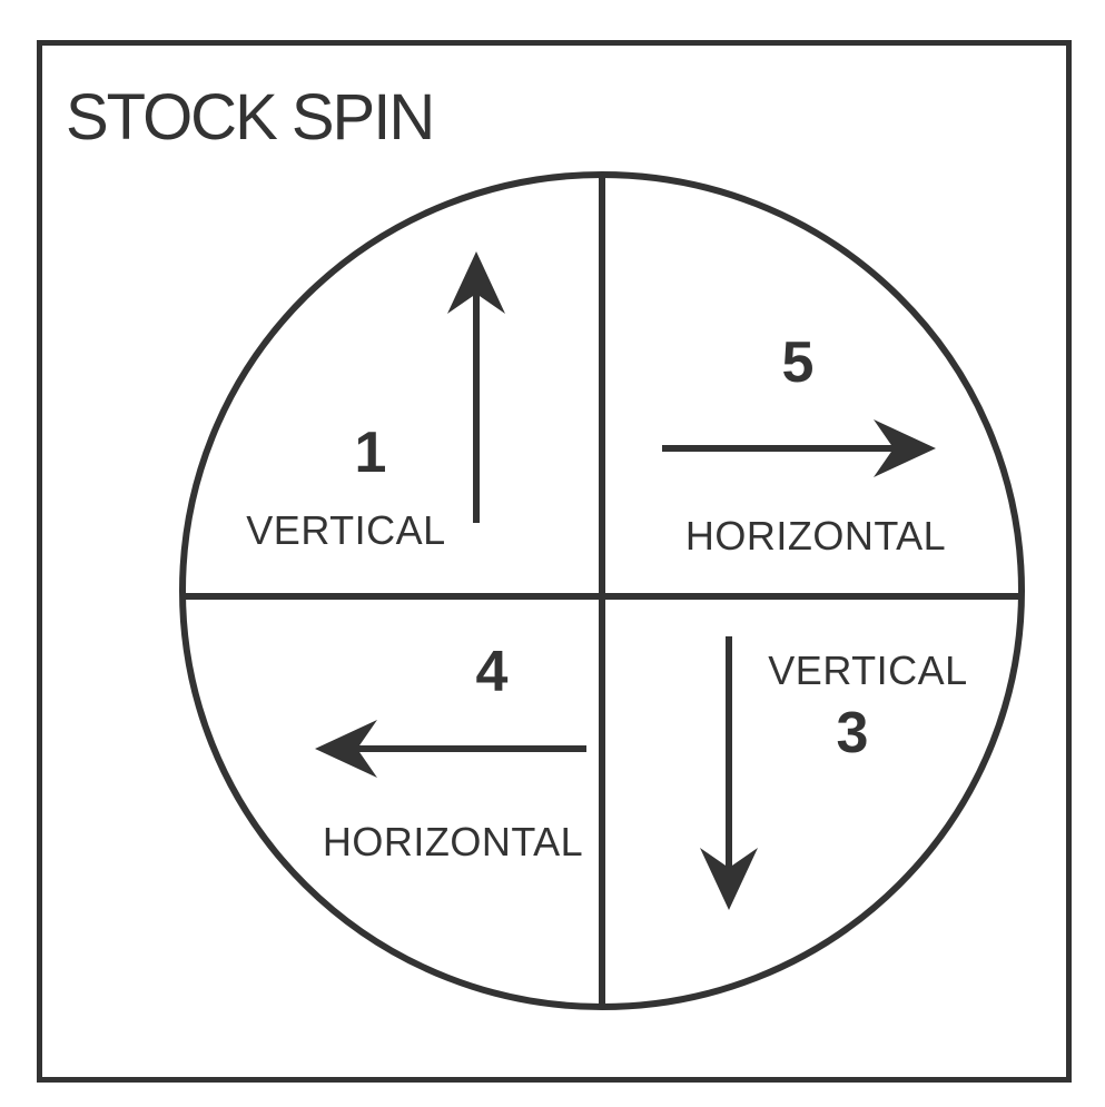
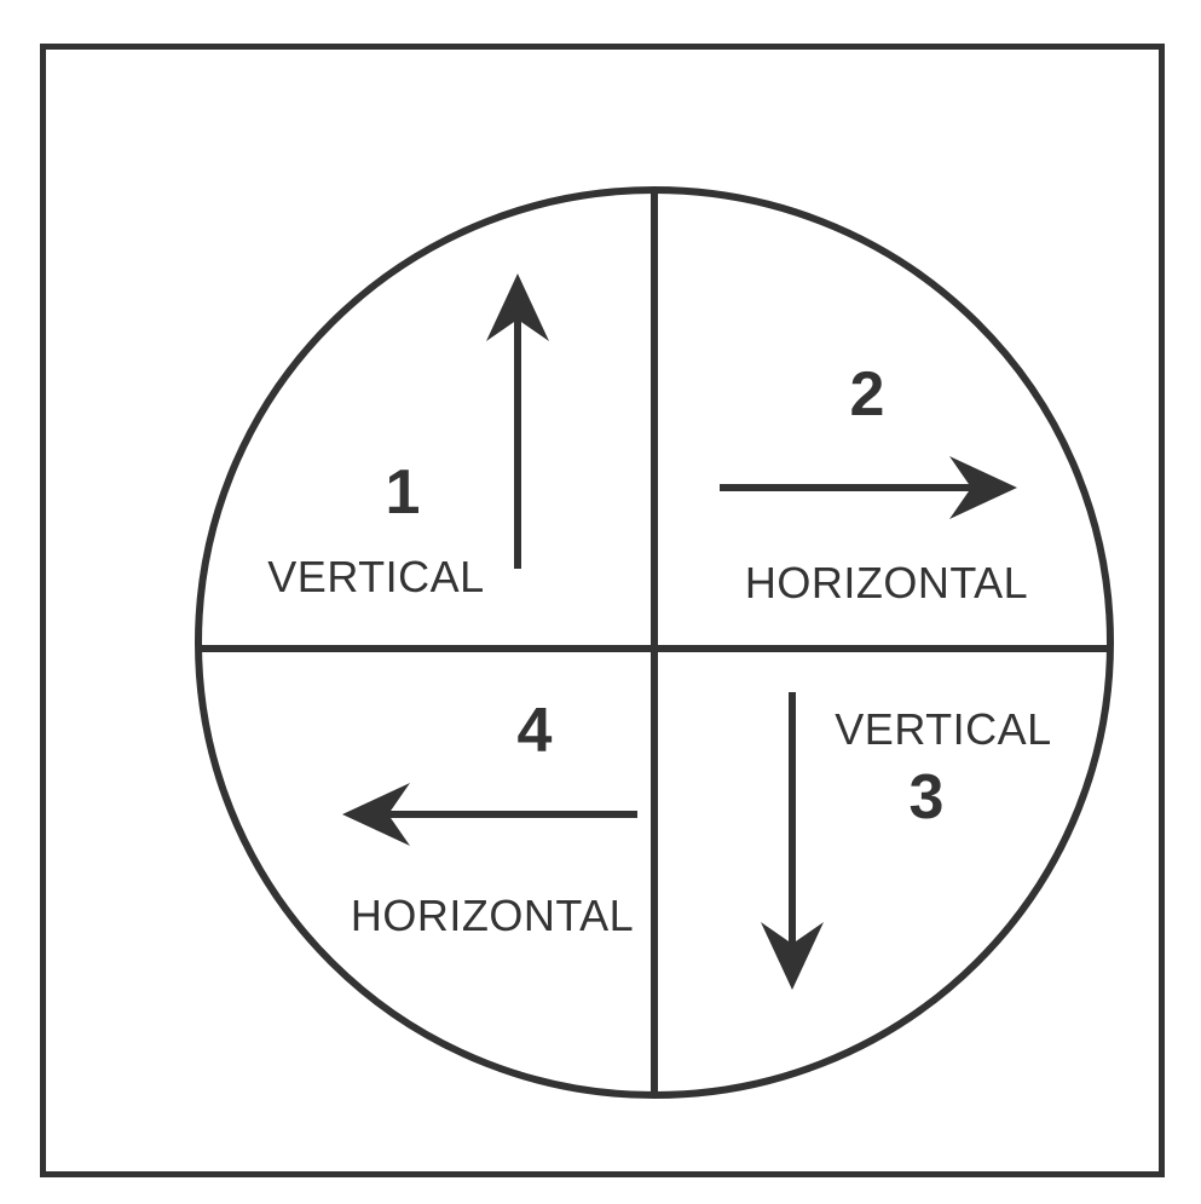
- STOCK SPIN
  1
  VERTICAL
- 5
+ 2
  HORIZONTAL
  VERTICAL
  3
  4
  HORIZONTAL
